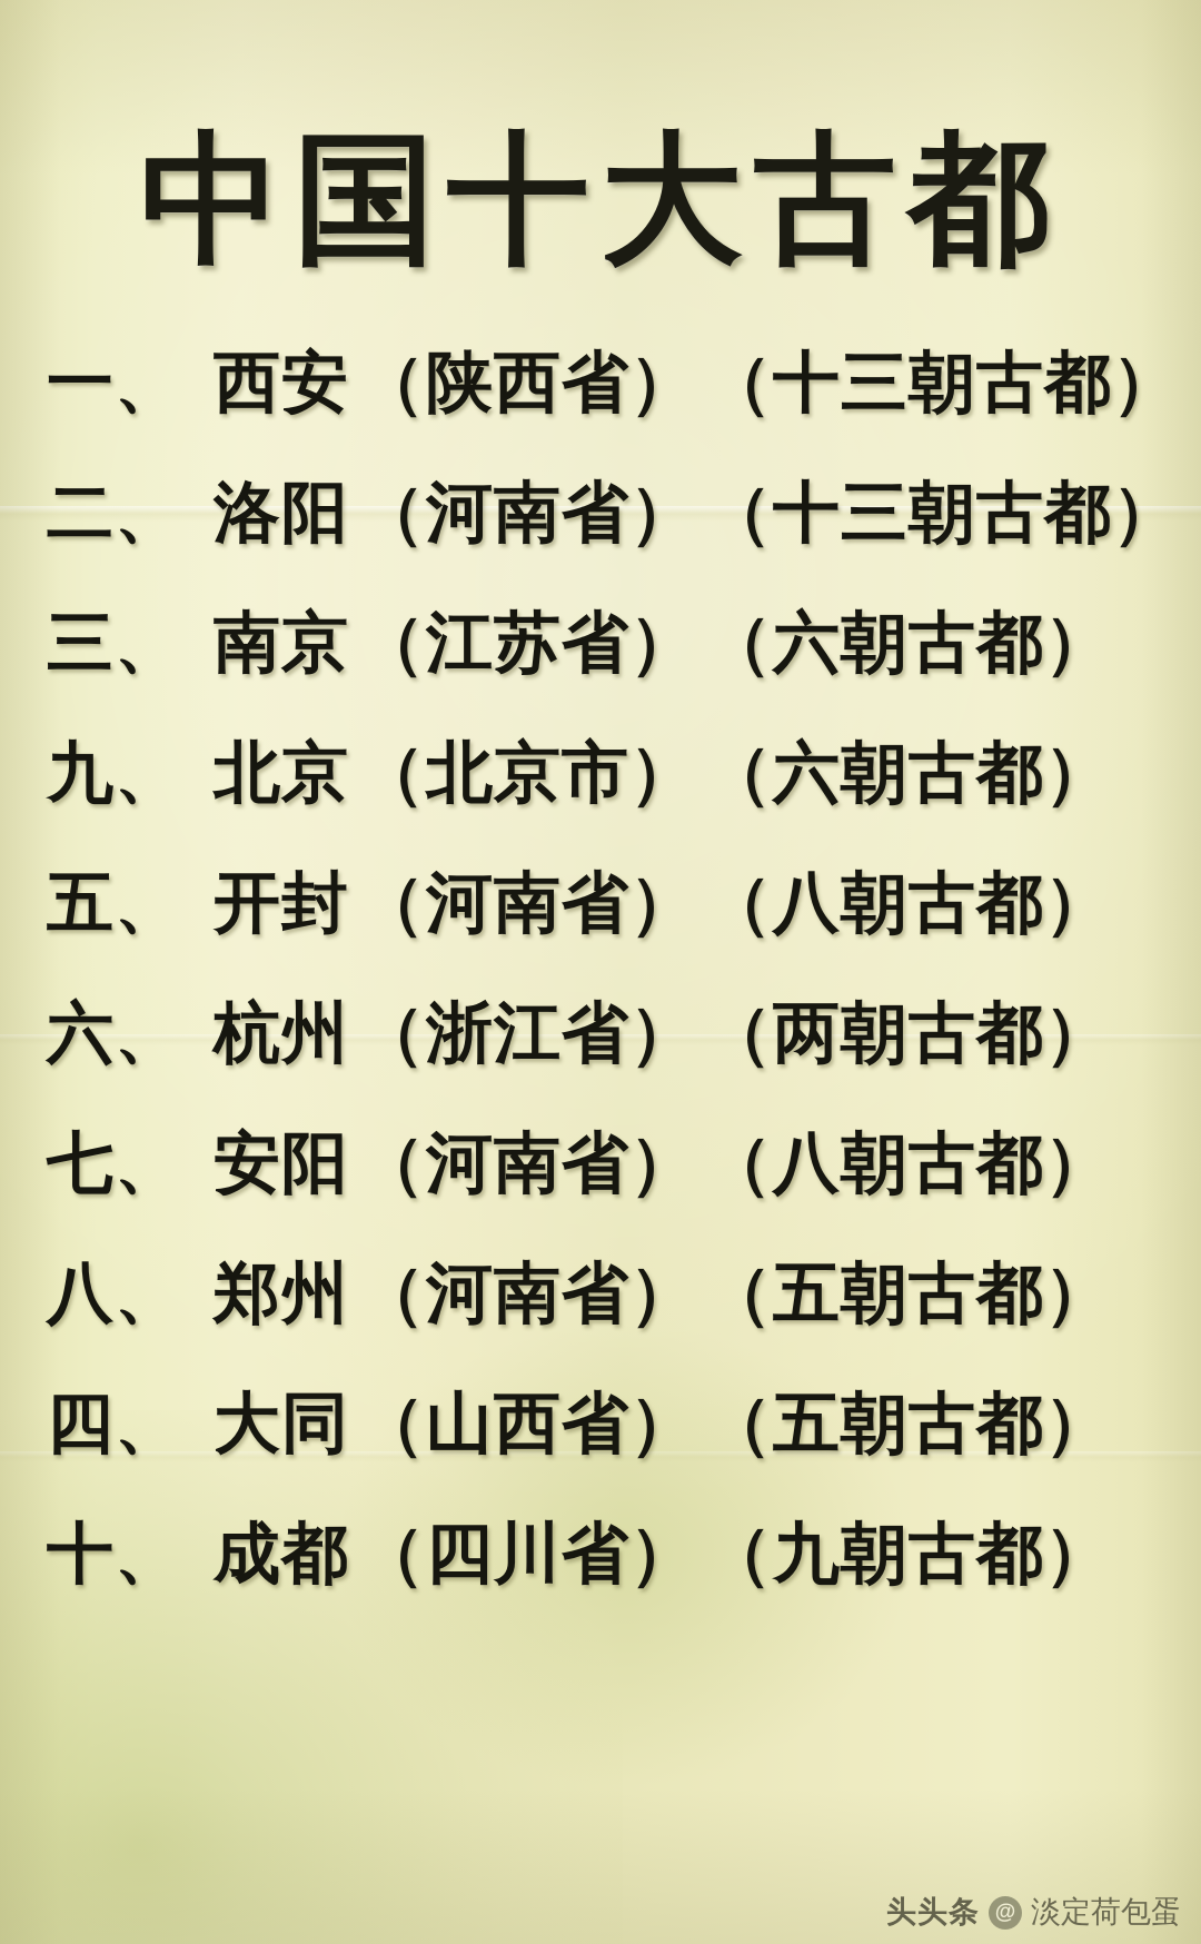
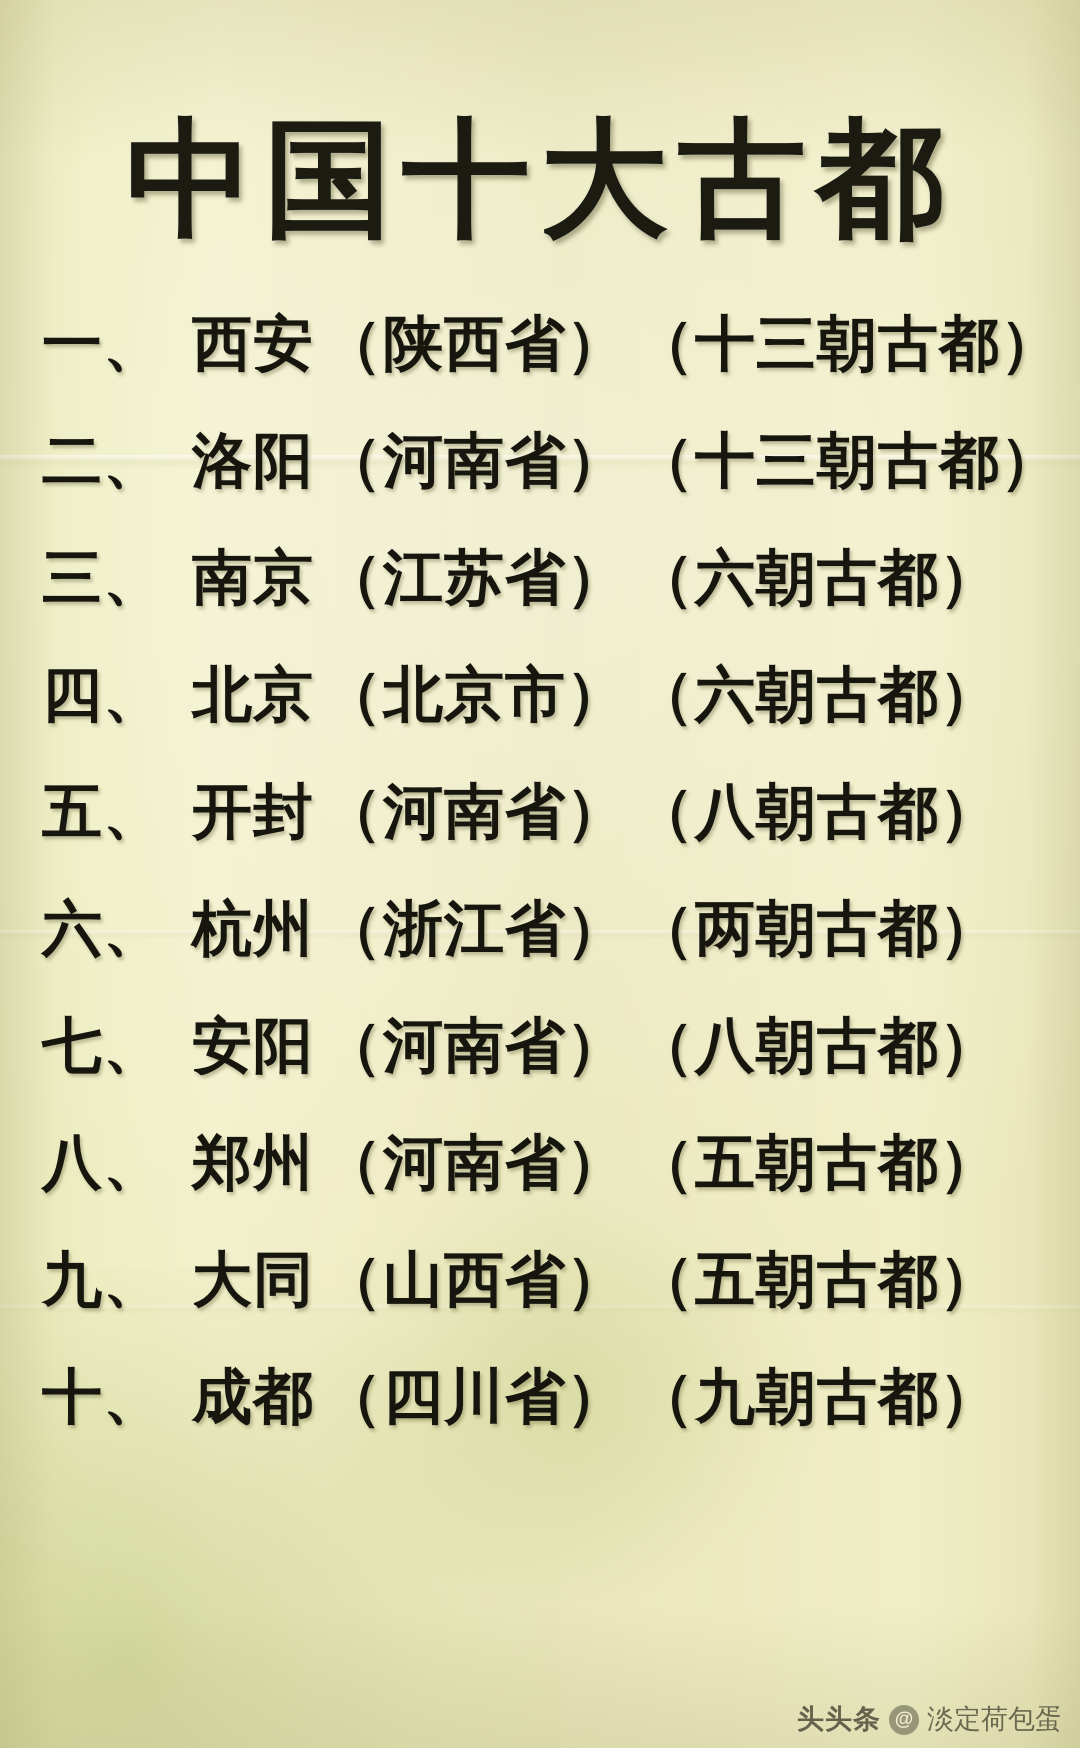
  中国十大古都
  一、
  西安
  （陕西省）
  （十三朝古都）
  二、
  洛阳
  （河南省）
  （十三朝古都）
  三、
  南京
  （江苏省）
  （六朝古都）
- 九、
+ 四、
  北京
  （北京市）
  （六朝古都）
  五、
  开封
  （河南省）
  （八朝古都）
  六、
  杭州
  （浙江省）
  （两朝古都）
  七、
  安阳
  （河南省）
  （八朝古都）
  八、
  郑州
  （河南省）
  （五朝古都）
- 四、
+ 九、
  大同
  （山西省）
  （五朝古都）
  十、
  成都
  （四川省）
  （九朝古都）
  头头条
  @
  淡定荷包蛋
